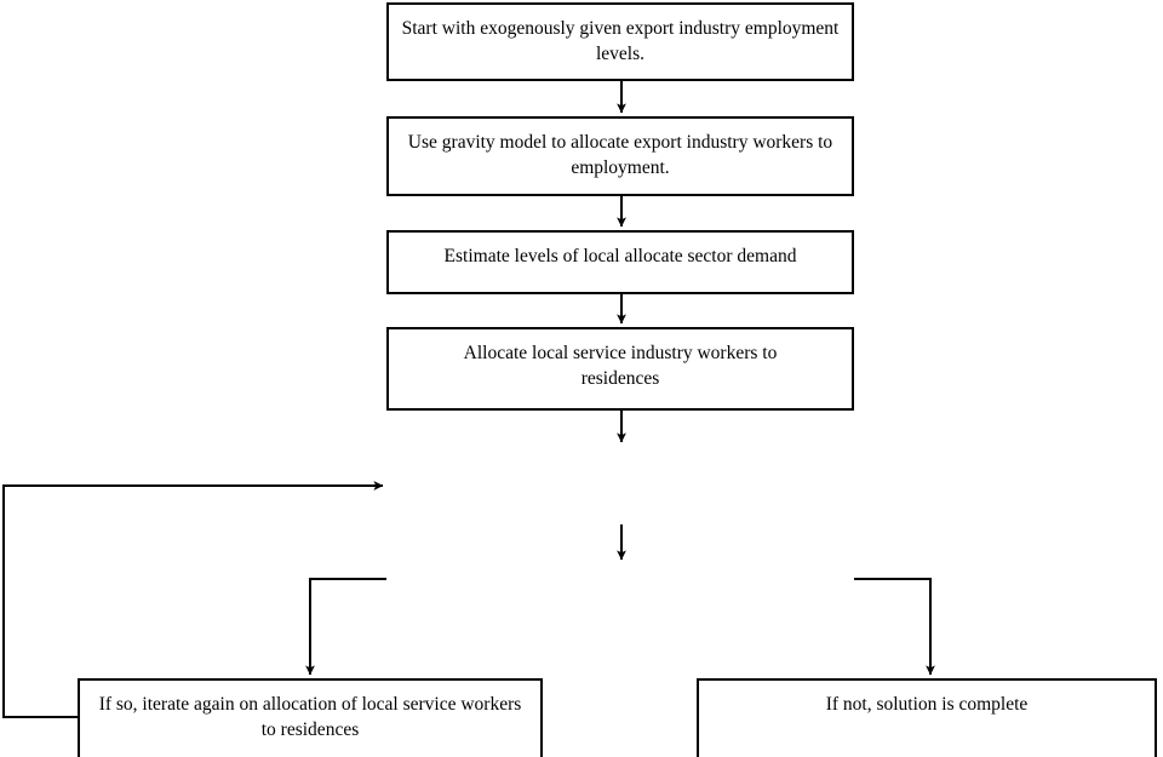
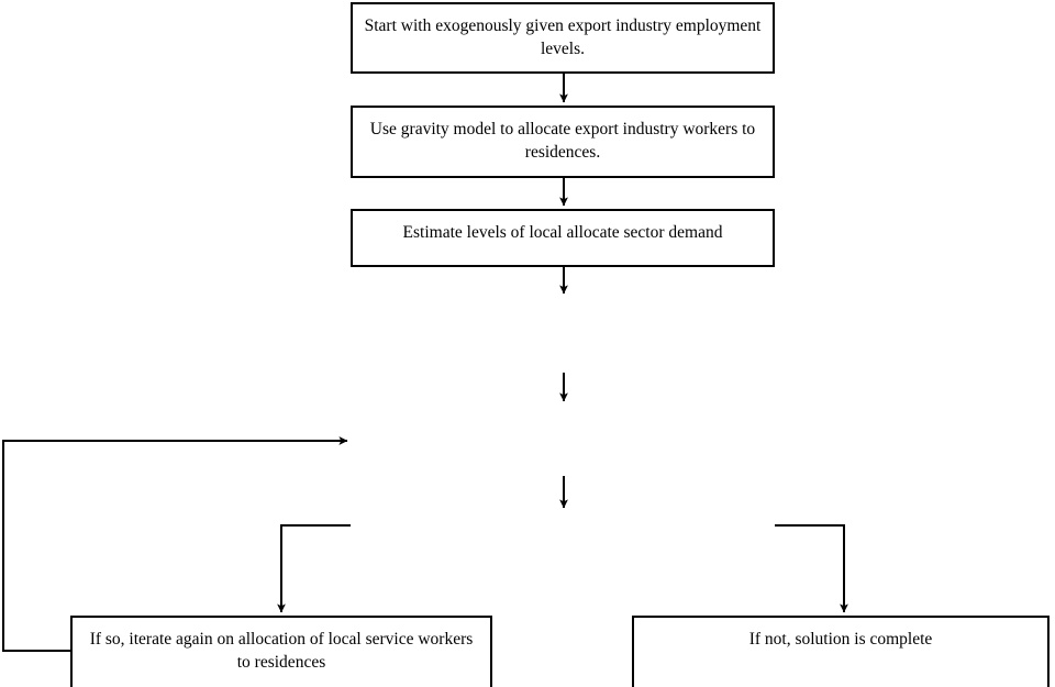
  Start with exogenously given export industry employment levels.
- Use gravity model to allocate export industry workers to employment.
+ Use gravity model to allocate export industry workers to residences.
  Estimate levels of local allocate sector demand
- Allocate local service industry workers to residences
  If so, iterate again on allocation of local service workers to residences
  If not, solution is complete
